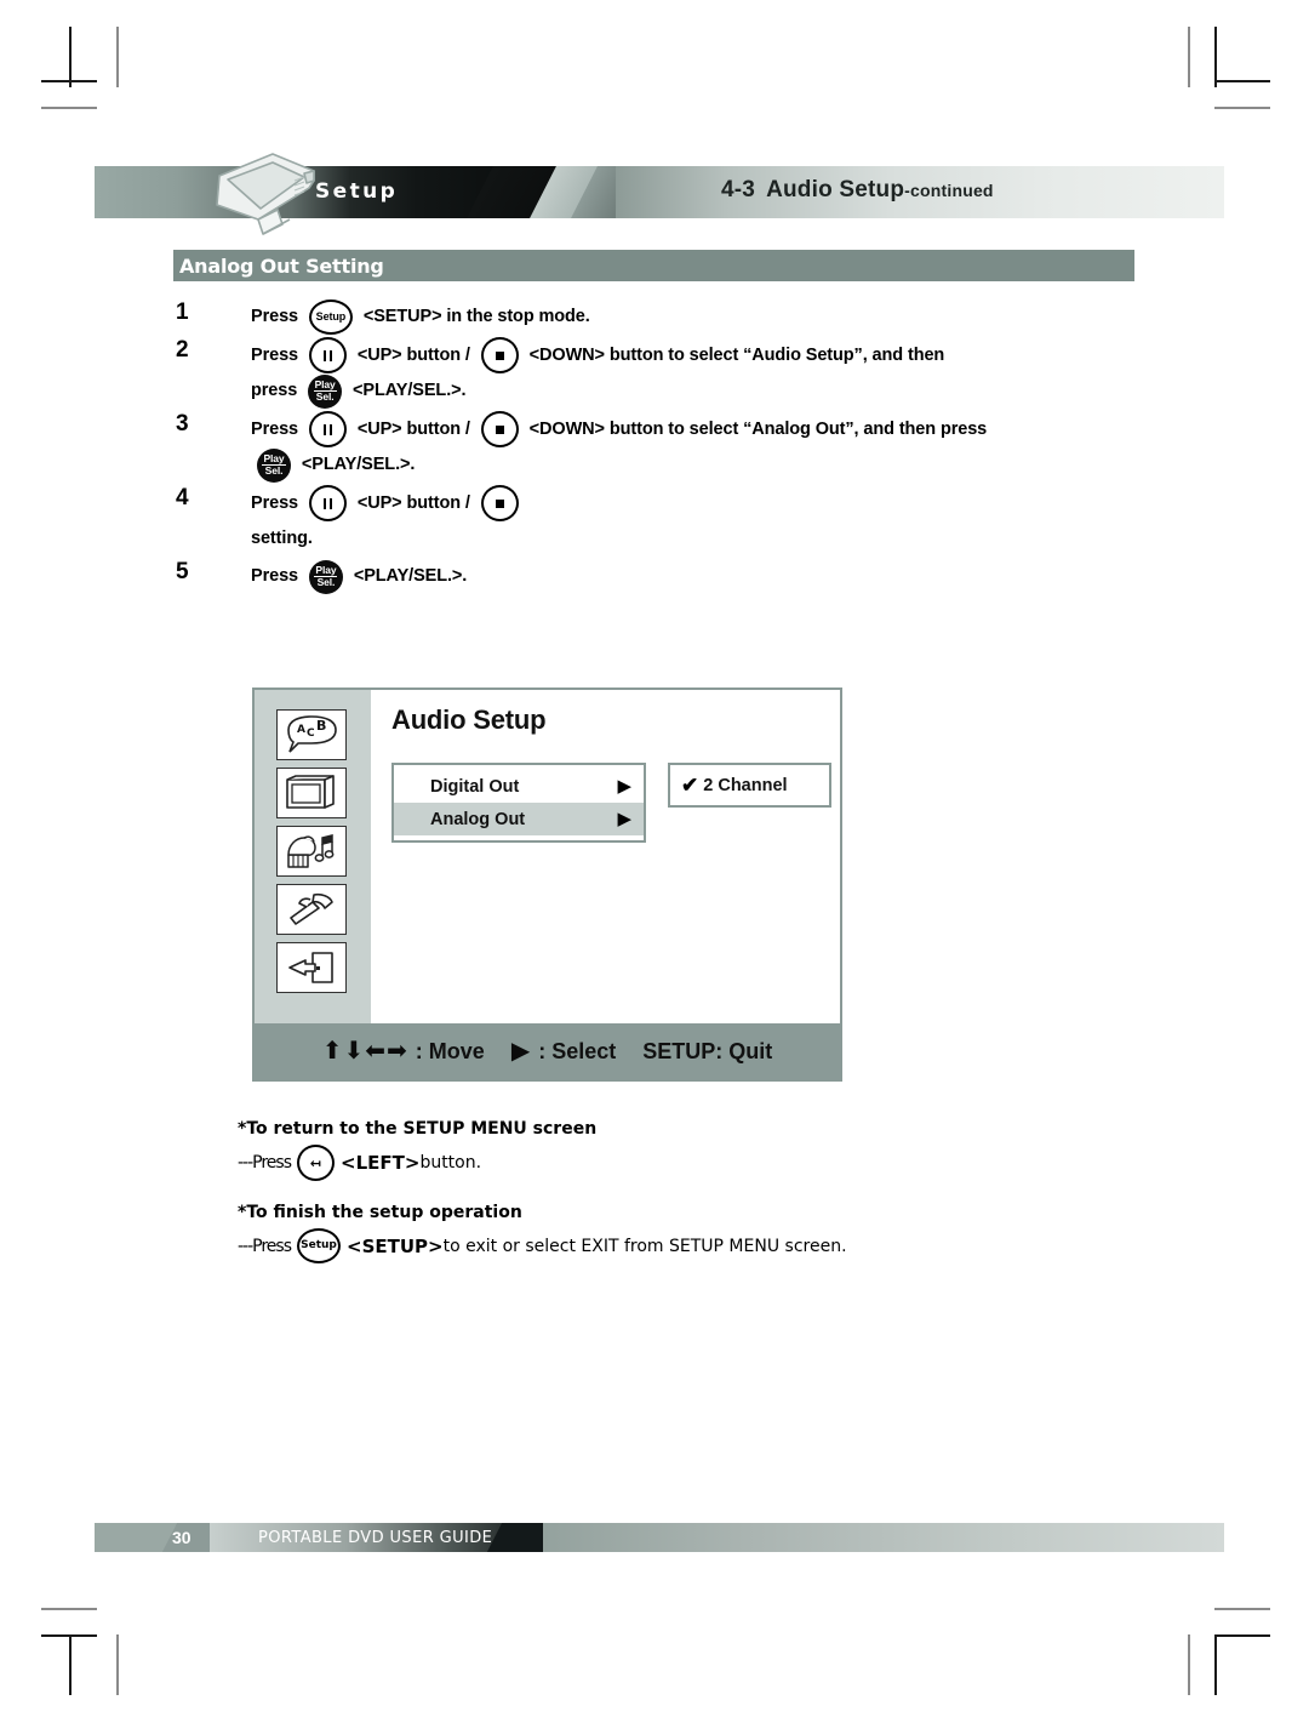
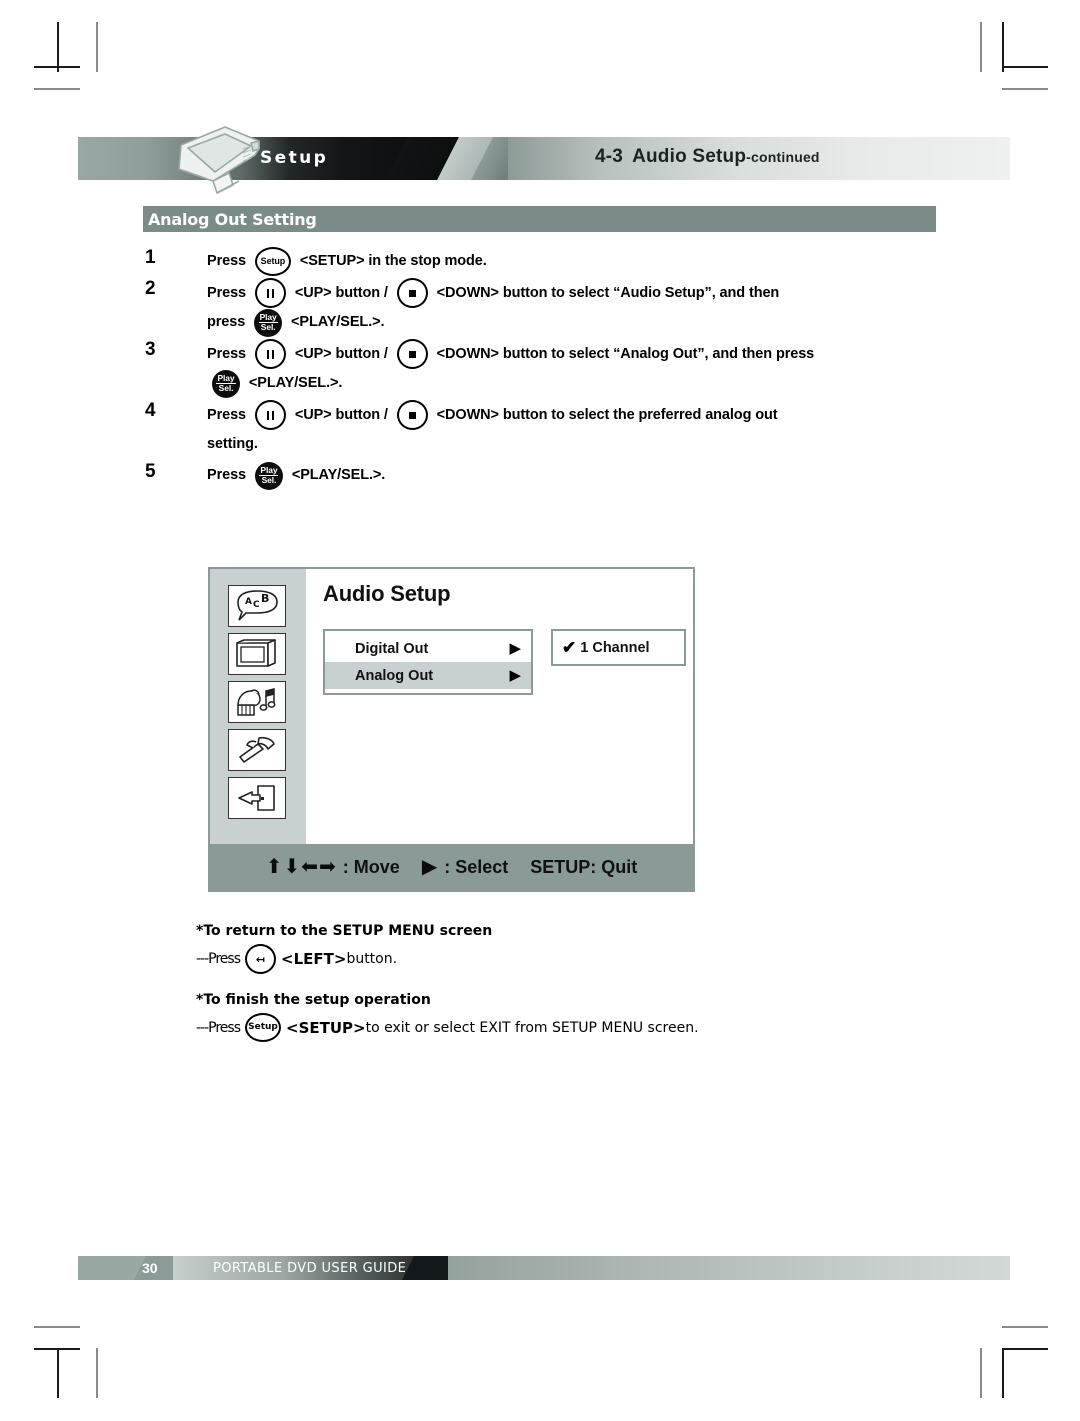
  Setup
  4-3 Audio Setup-continued
  Analog Out Setting
  1
  Press
  Setup
  <SETUP> in the stop mode.
  2
  Press
  <UP> button /
  <DOWN> button to select “Audio Setup”, and then
  press
  Play
  Sel.
  <PLAY/SEL.>.
  3
  Press
  <UP> button /
  <DOWN> button to select “Analog Out”, and then press
  Play
  Sel.
  <PLAY/SEL.>.
  4
  Press
  <UP> button /
+ <DOWN> button to select the preferred analog out
  setting.
  5
  Press
  Play
  Sel.
  <PLAY/SEL.>.
  A
  C
  B
  Audio Setup
  Digital Out
  ▶
  Analog Out
  ▶
  ✔
- 2 Channel
+ 1 Channel
  ⬆⬇⬅➡
  : Move
  ▶
  : Select
  SETUP: Quit
  *To return to the SETUP MENU screen
  ---Press
  ↤
  <LEFT>
  button.
  *To finish the setup operation
  ---Press
  Setup
  <SETUP>
  to exit or select EXIT from SETUP MENU screen.
  30
  PORTABLE DVD USER GUIDE
